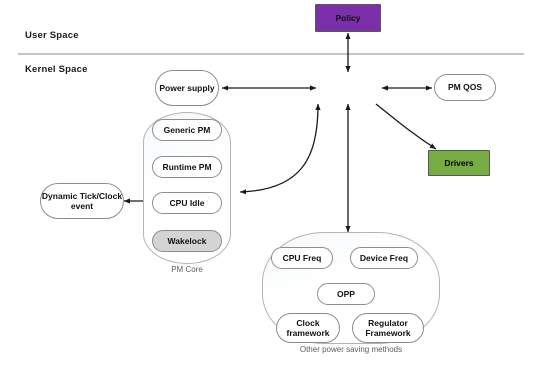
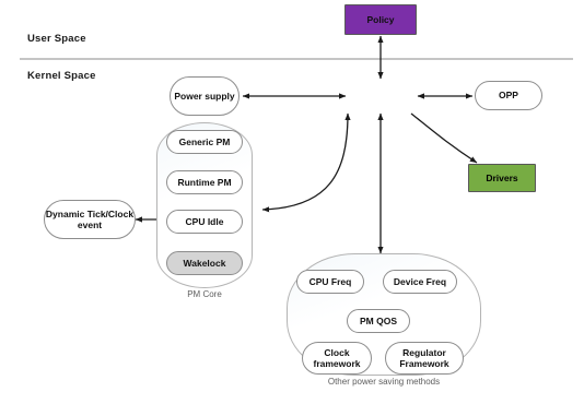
  User Space
  Kernel Space
  PM Core
  Other power saving methods
  Policy
  Power supply
- PM QOS
+ OPP
  Drivers
  Dynamic Tick/Clock event
  Generic PM
  Runtime PM
  CPU Idle
  Wakelock
  CPU Freq
  Device Freq
- OPP
+ PM QOS
  Clock framework
  Regulator Framework
